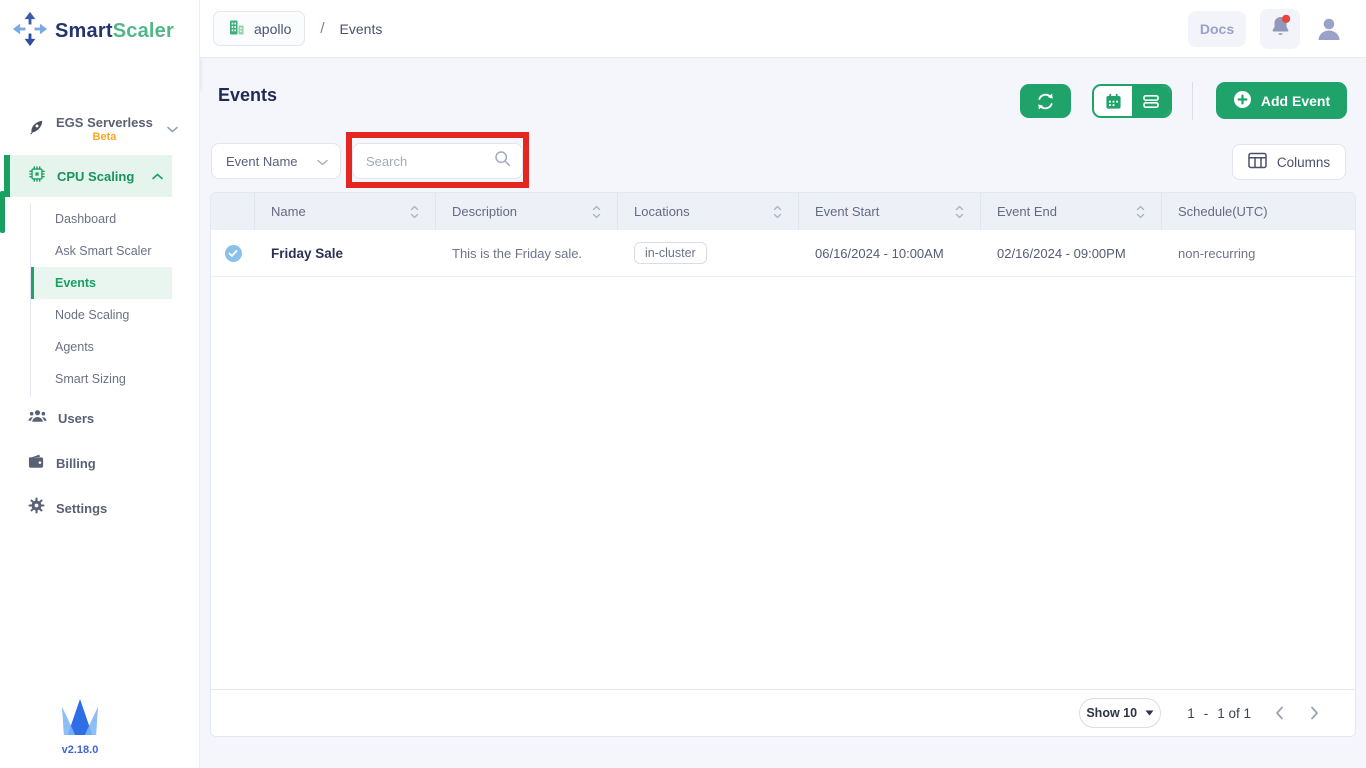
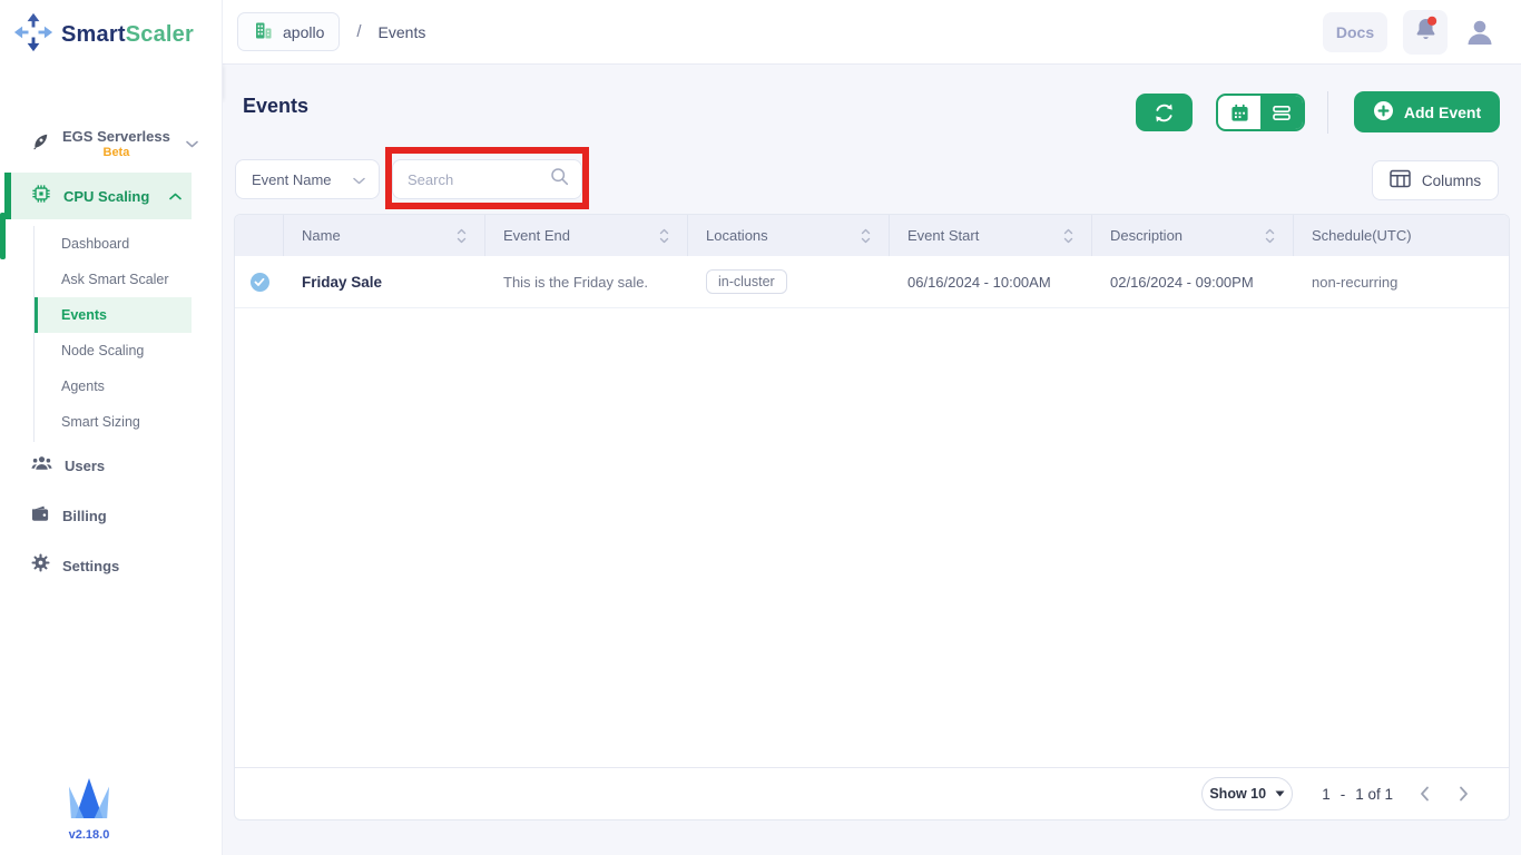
  SmartScaler
  EGS Serverless
  Beta
  CPU Scaling
  Dashboard
  Ask Smart Scaler
  Events
  Node Scaling
  Agents
  Smart Sizing
  Users
  Billing
  Settings
  v2.18.0
  apollo
  /
  Events
  Docs
  Events
  Add Event
  Event Name
  Search
  Columns
  Name
- Description
+ Event End
  Locations
  Event Start
- Event End
+ Description
  Schedule(UTC)
  Friday Sale
  This is the Friday sale.
  in-cluster
  06/16/2024 - 10:00AM
  02/16/2024 - 09:00PM
  non-recurring
  Show 10
  1
  -
  1 of 1
